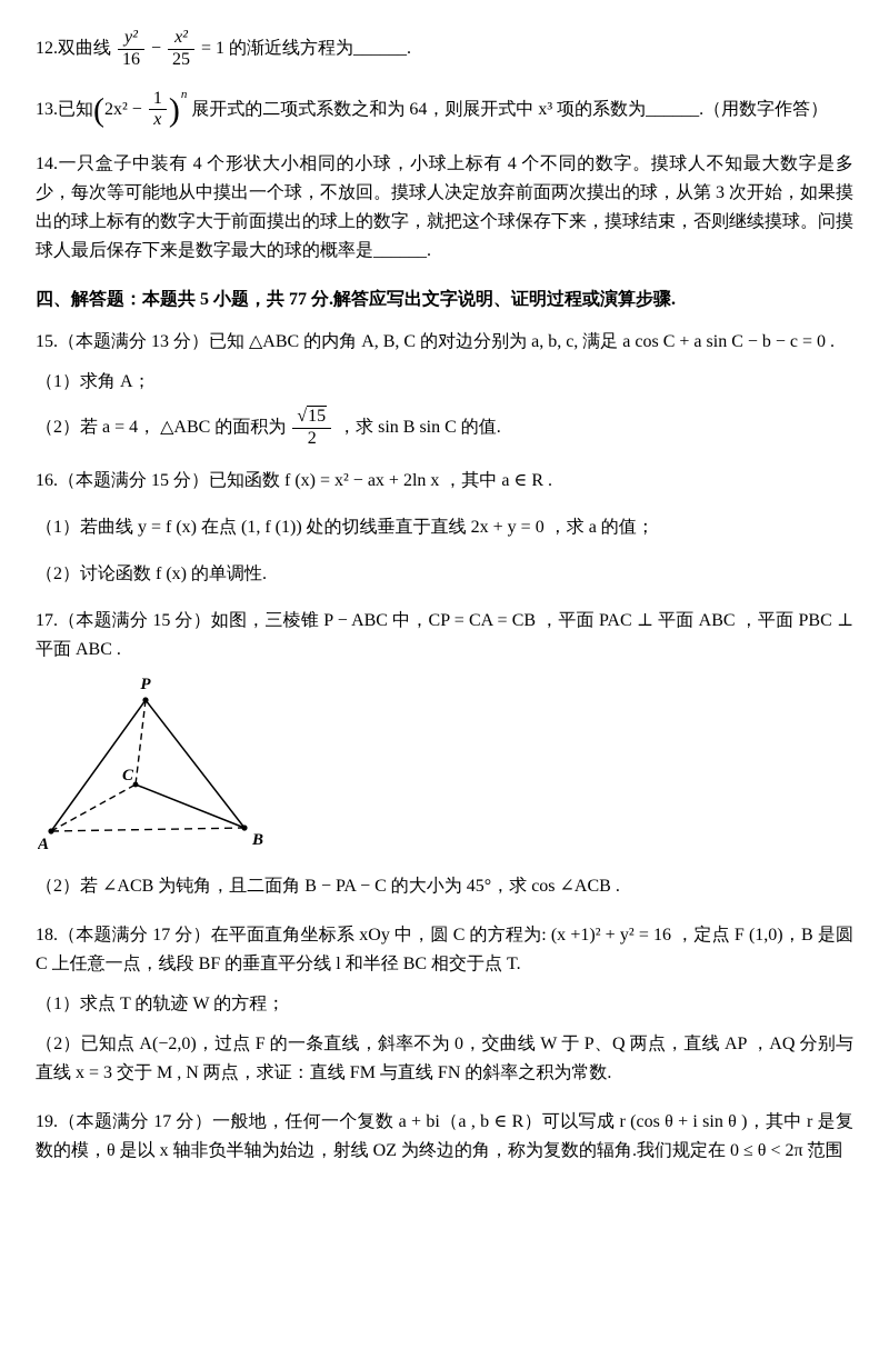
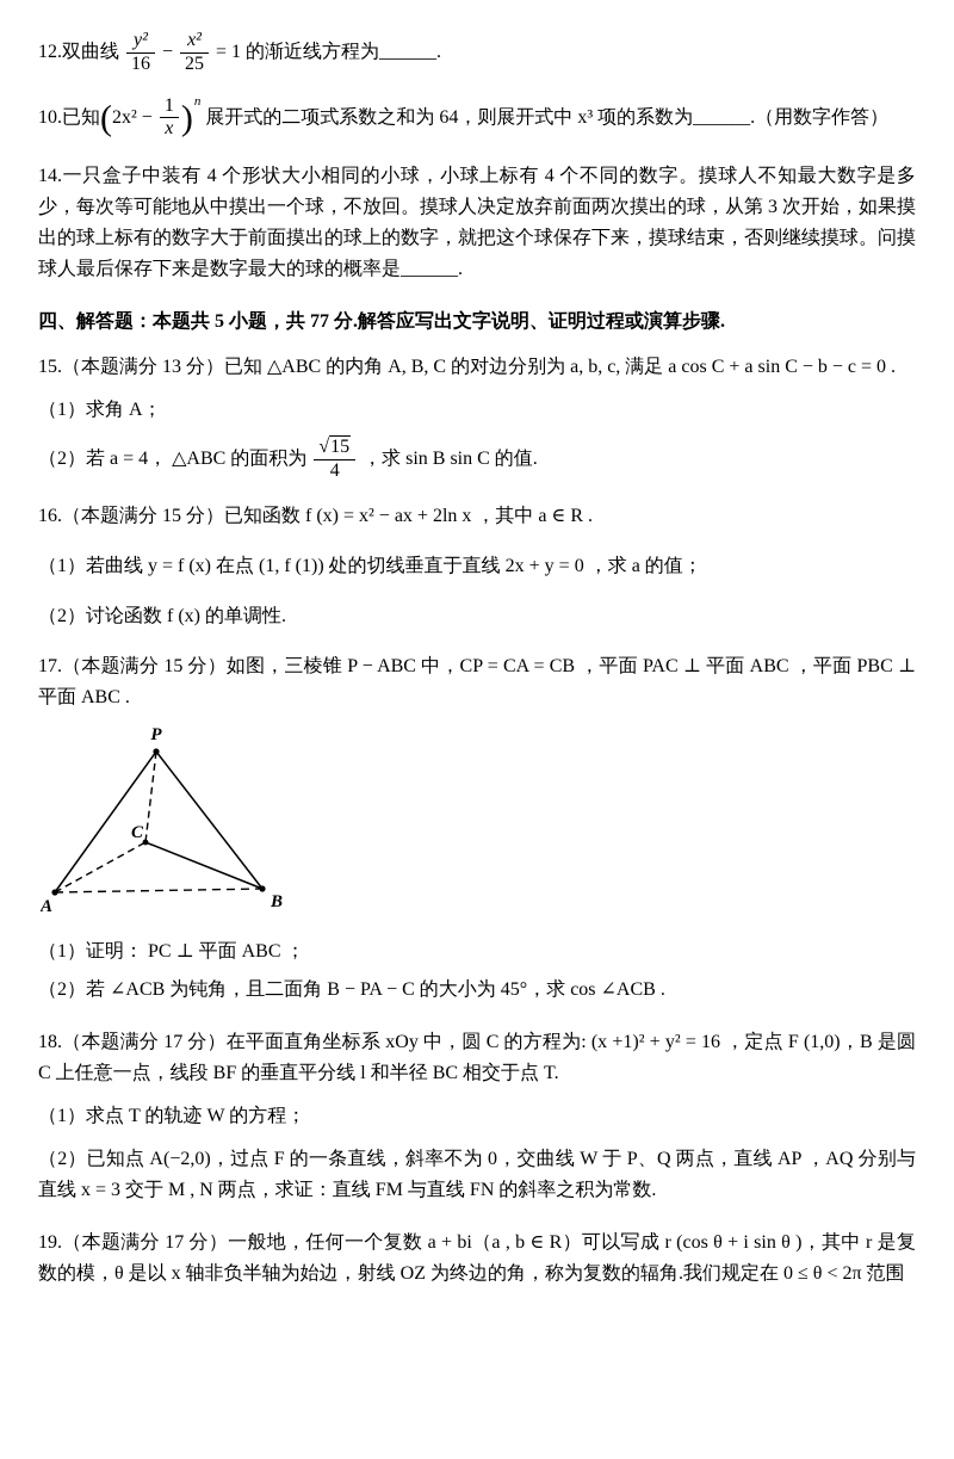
  12.双曲线
  y²
  16
  −
  x²
  25
  = 1 的渐近线方程为______.
- 13.已知(2x² −
+ 10.已知(2x² −
  1
  x
  )n 展开式的二项式系数之和为 64，则展开式中 x³ 项的系数为______.（用数字作答）
  14.一只盒子中装有 4 个形状大小相同的小球，小球上标有 4 个不同的数字。摸球人不知最大数字是多少，每次等可能地从中摸出一个球，不放回。摸球人决定放弃前面两次摸出的球，从第 3 次开始，如果摸出的球上标有的数字大于前面摸出的球上的数字，就把这个球保存下来，摸球结束，否则继续摸球。问摸球人最后保存下来是数字最大的球的概率是______.
  四、解答题：本题共 5 小题，共 77 分.解答应写出文字说明、证明过程或演算步骤.
  15.（本题满分 13 分）已知 △ABC 的内角 A, B, C 的对边分别为 a, b, c, 满足 a cos C + a sin C − b − c = 0 .
  （1）求角 A；
  （2）若 a = 4， △ABC 的面积为
  √15
- 2
+ 4
  ，求 sin B sin C 的值.
  16.（本题满分 15 分）已知函数 f (x) = x² − ax + 2ln x ，其中 a ∈ R .
  （1）若曲线 y = f (x) 在点 (1, f (1)) 处的切线垂直于直线 2x + y = 0 ，求 a 的值；
  （2）讨论函数 f (x) 的单调性.
  17.（本题满分 15 分）如图，三棱锥 P − ABC 中，CP = CA = CB ，平面 PAC ⊥ 平面 ABC ，平面 PBC ⊥ 平面 ABC .
  P
  A
  B
  C
+ （1）证明： PC ⊥ 平面 ABC ；
  （2）若 ∠ACB 为钝角，且二面角 B − PA − C 的大小为 45°，求 cos ∠ACB .
  18.（本题满分 17 分）在平面直角坐标系 xOy 中，圆 C 的方程为: (x +1)² + y² = 16 ，定点 F (1,0)，B 是圆 C 上任意一点，线段 BF 的垂直平分线 l 和半径 BC 相交于点 T.
  （1）求点 T 的轨迹 W 的方程；
  （2）已知点 A(−2,0)，过点 F 的一条直线，斜率不为 0，交曲线 W 于 P、Q 两点，直线 AP ，AQ 分别与直线 x = 3 交于 M , N 两点，求证：直线 FM 与直线 FN 的斜率之积为常数.
  19.（本题满分 17 分）一般地，任何一个复数 a + bi（a , b ∈ R）可以写成 r (cos θ + i sin θ )，其中 r 是复数的模，θ 是以 x 轴非负半轴为始边，射线 OZ 为终边的角，称为复数的辐角.我们规定在 0 ≤ θ < 2π 范围
